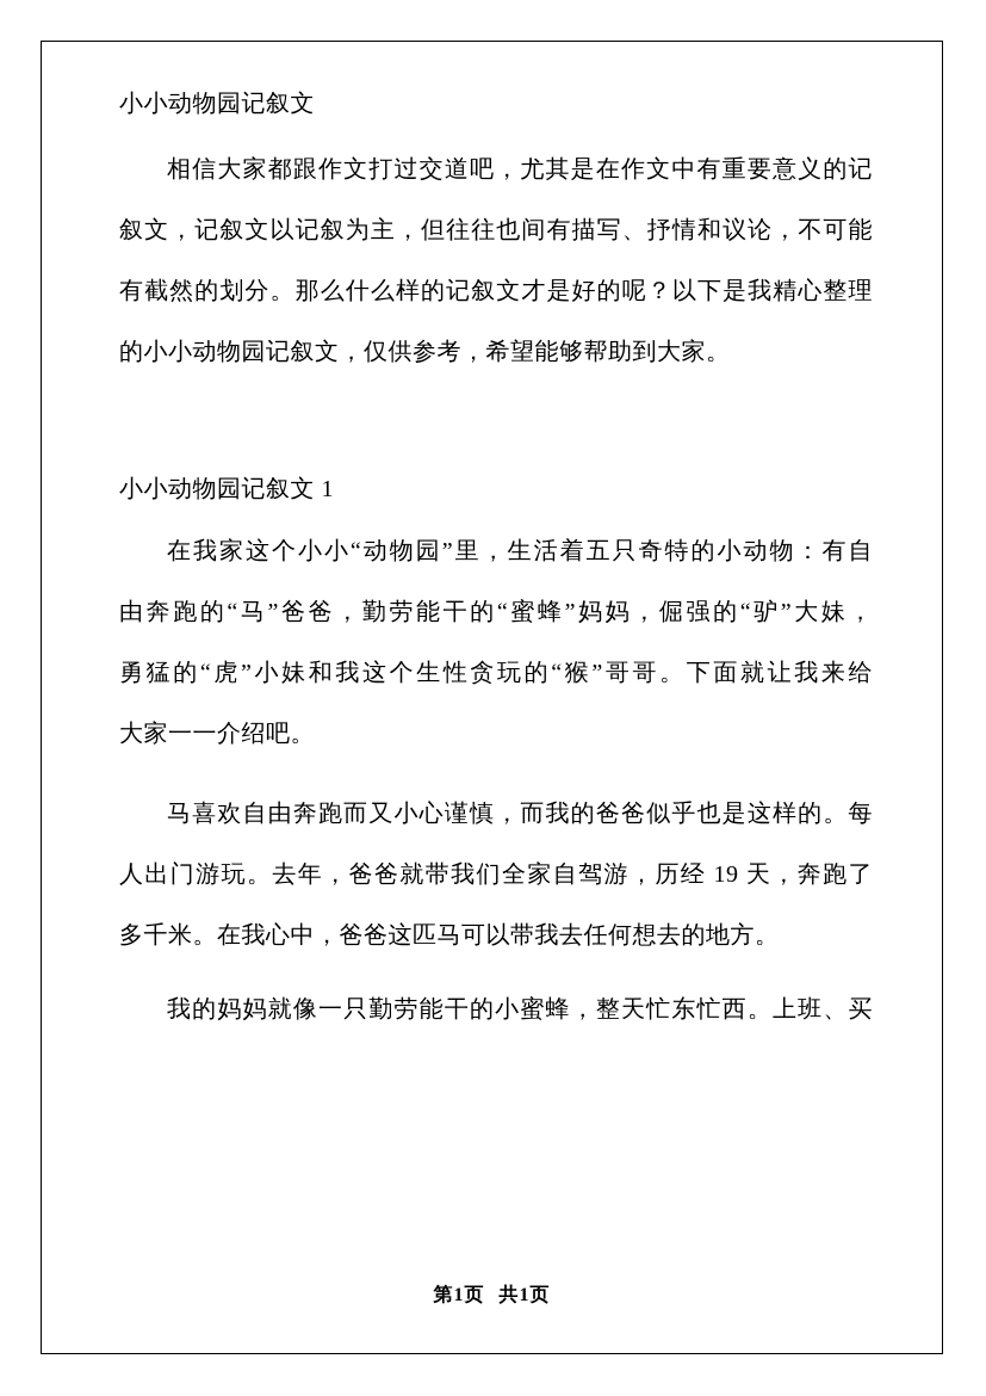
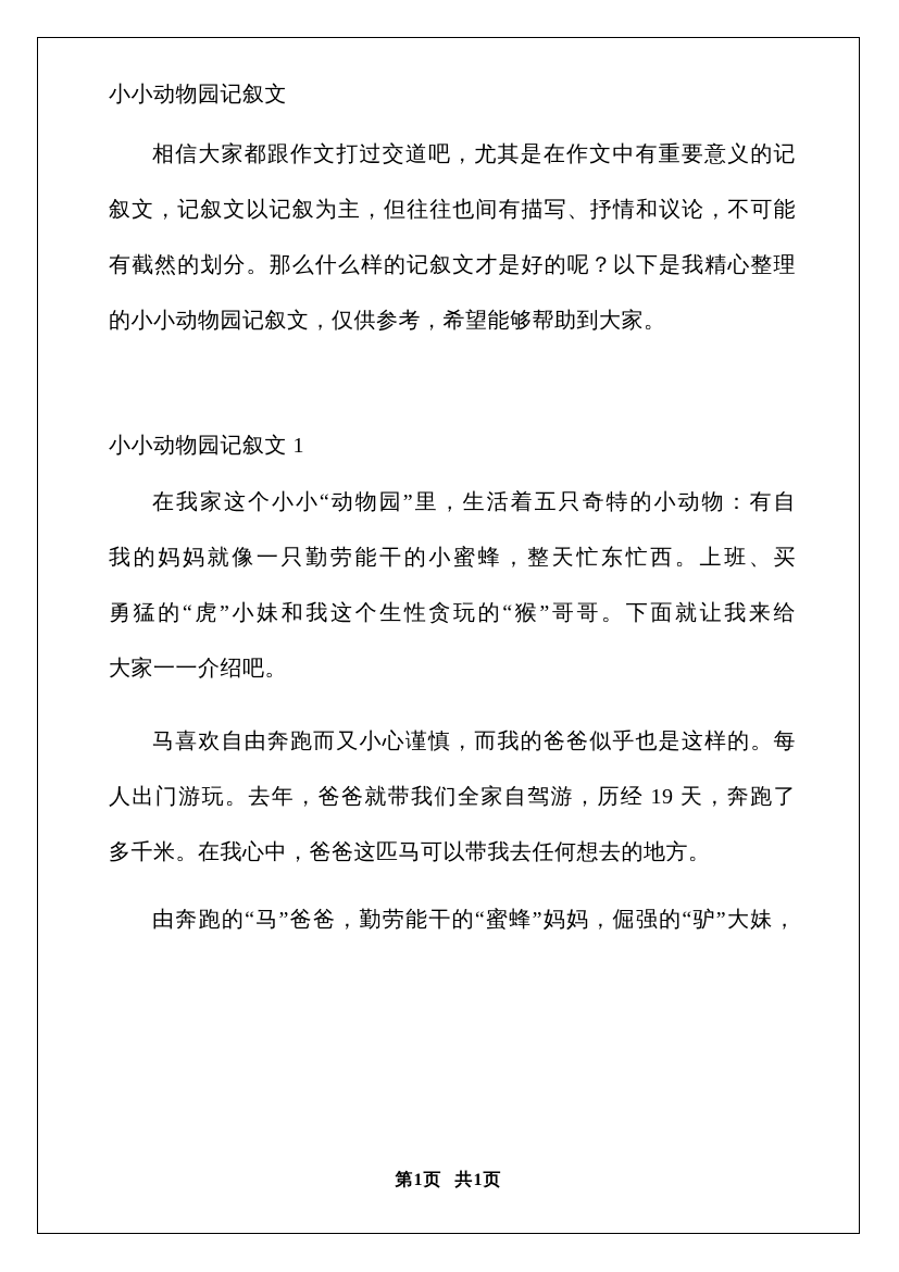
  小小动物园记叙文
  相信大家都跟作文打过交道吧，尤其是在作文中有重要意义的记
  叙文，记叙文以记叙为主，但往往也间有描写、抒情和议论，不可能
  有截然的划分。那么什么样的记叙文才是好的呢？以下是我精心整理
  的小小动物园记叙文，仅供参考，希望能够帮助到大家。
  小小动物园记叙文 1
  在我家这个小小“动物园”里，生活着五只奇特的小动物：有自
- 由奔跑的“马”爸爸，勤劳能干的“蜜蜂”妈妈，倔强的“驴”大妹，
+ 我的妈妈就像一只勤劳能干的小蜜蜂，整天忙东忙西。上班、买
  勇猛的“虎”小妹和我这个生性贪玩的“猴”哥哥。下面就让我来给
  大家一一介绍吧。
  马喜欢自由奔跑而又小心谨慎，而我的爸爸似乎也是这样的。每
  人出门游玩。去年，爸爸就带我们全家自驾游，历经 19 天，奔跑了
  多千米。在我心中，爸爸这匹马可以带我去任何想去的地方。
- 我的妈妈就像一只勤劳能干的小蜜蜂，整天忙东忙西。上班、买
+ 由奔跑的“马”爸爸，勤劳能干的“蜜蜂”妈妈，倔强的“驴”大妹，
  第1页 共1页
